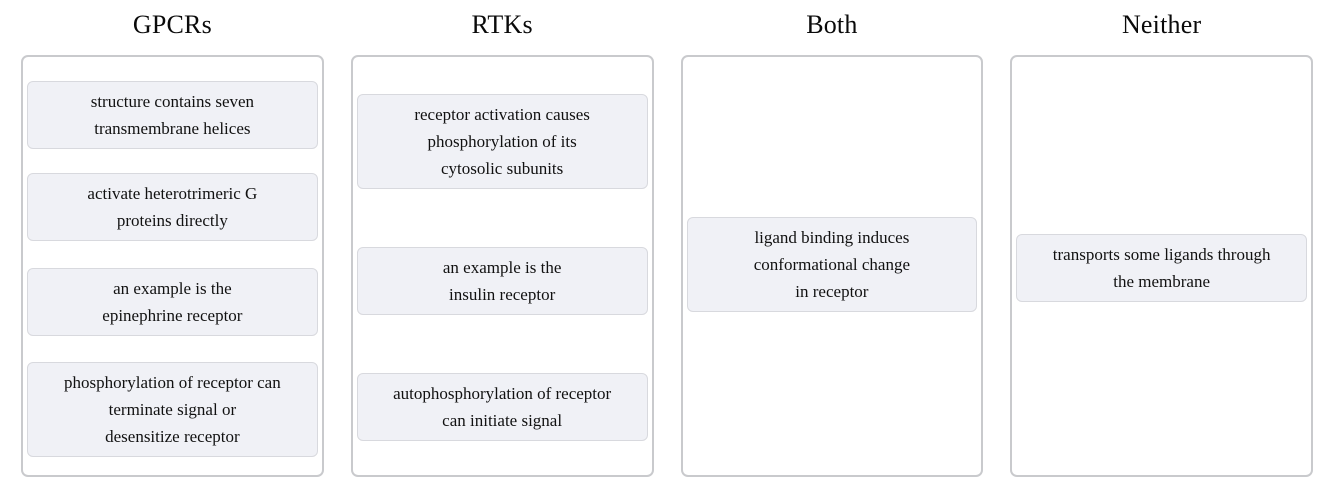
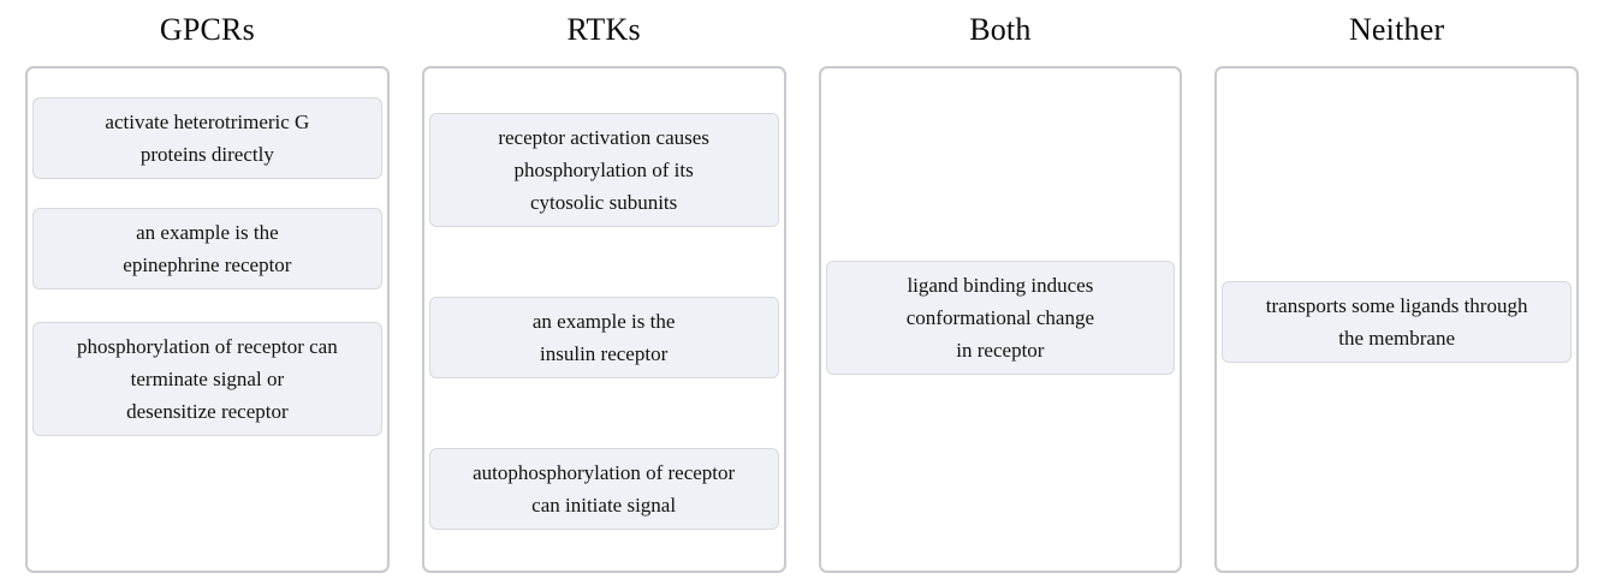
  GPCRs
  RTKs
  Both
  Neither
- structure contains seven
- transmembrane helices
  activate heterotrimeric G
  proteins directly
  an example is the
  epinephrine receptor
  phosphorylation of receptor can
  terminate signal or
  desensitize receptor
  receptor activation causes
  phosphorylation of its
  cytosolic subunits
  an example is the
  insulin receptor
  autophosphorylation of receptor
  can initiate signal
  ligand binding induces
  conformational change
  in receptor
  transports some ligands through
  the membrane
